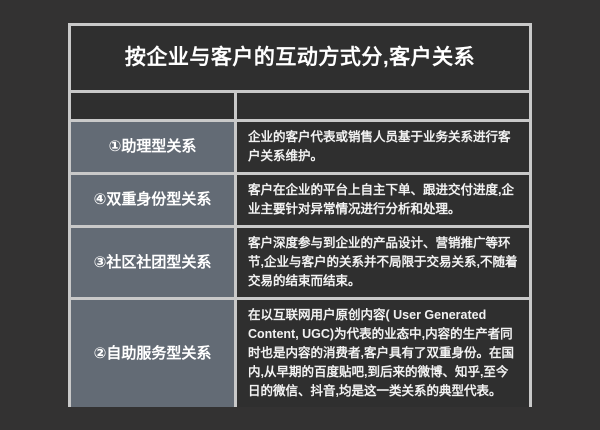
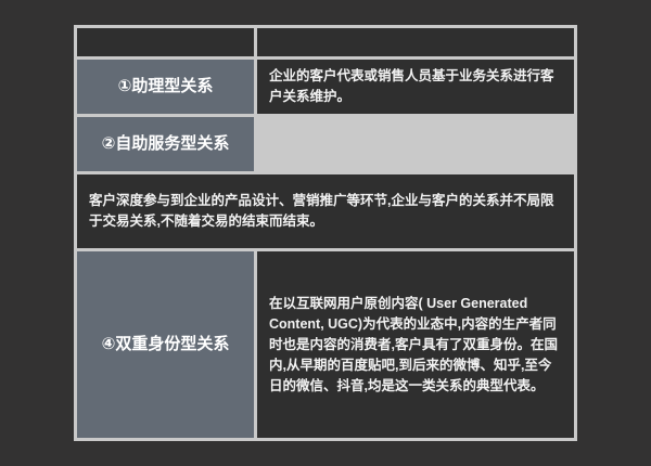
- 按企业与客户的互动方式分,客户关系
  ①助理型关系
  企业的客户代表或销售人员基于业务关系进行客户关系维护。
- ④双重身份型关系
+ ②自助服务型关系
- 客户在企业的平台上自主下单、跟进交付进度,企业主要针对异常情况进行分析和处理。
- ③社区社团型关系
  客户深度参与到企业的产品设计、营销推广等环节,企业与客户的关系并不局限于交易关系,不随着交易的结束而结束。
- ②自助服务型关系
+ ④双重身份型关系
  在以互联网用户原创内容( User Generated Content, UGC)为代表的业态中,内容的生产者同时也是内容的消费者,客户具有了双重身份。在国内,从早期的百度贴吧,到后来的微博、知乎,至今日的微信、抖音,均是这一类关系的典型代表。
